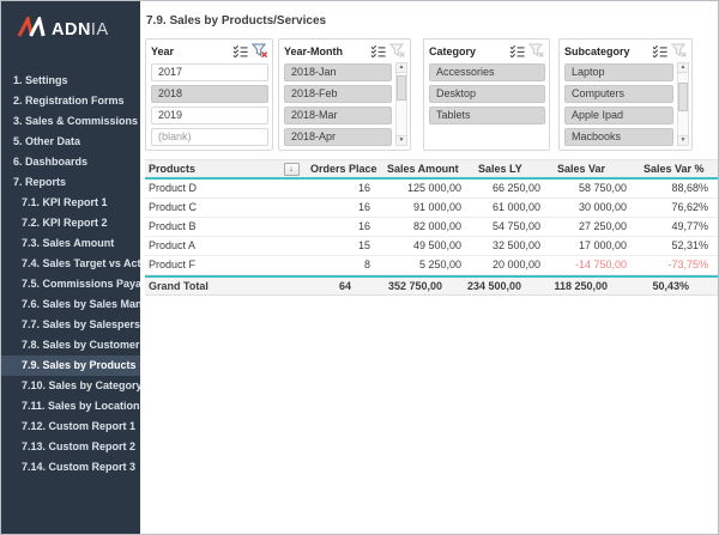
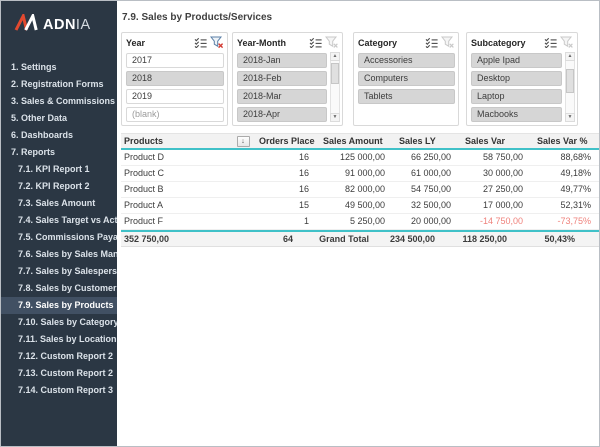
  ADNIA
  1. Settings
  2. Registration Forms
  3. Sales & Commissions
  5. Other Data
  6. Dashboards
  7. Reports
  7.1. KPI Report 1
  7.2. KPI Report 2
  7.3. Sales Amount
  7.4. Sales Target vs Ac
  7.5. Commissions Paya
  7.6. Sales by Sales Man
  7.7. Sales by Salespers
  7.8. Sales by Customer
  7.9. Sales by Products
  7.10. Sales by Categor
  7.11. Sales by Location
- 7.12. Custom Report 1
+ 7.12. Custom Report 2
  7.13. Custom Report 2
  7.14. Custom Report 3
  7.9. Sales by Products/Services
  Year
  2017
  2018
  2019
  (blank)
  Year-Month
  2018-Jan
  2018-Feb
  2018-Mar
  2018-Apr
  Category
  Accessories
- Desktop
+ Computers
  Tablets
  Subcategory
- Laptop
+ Apple Ipad
- Computers
+ Desktop
- Apple Ipad
+ Laptop
  Macbooks
  Products
  Orders Place
  Sales Amount
  Sales LY
  Sales Var
  Sales Var %
  Product D
  16
  125 000,00
  66 250,00
  58 750,00
  88,68%
  Product C
  16
  91 000,00
  61 000,00
  30 000,00
- 76,62%
+ 49,18%
  Product B
  16
  82 000,00
  54 750,00
  27 250,00
  49,77%
  Product A
  15
  49 500,00
  32 500,00
  17 000,00
  52,31%
  Product F
- 8
+ 1
  5 250,00
  20 000,00
  -14 750,00
  -73,75%
- Grand Total
+ 352 750,00
  64
- 352 750,00
+ Grand Total
  234 500,00
  118 250,00
  50,43%
